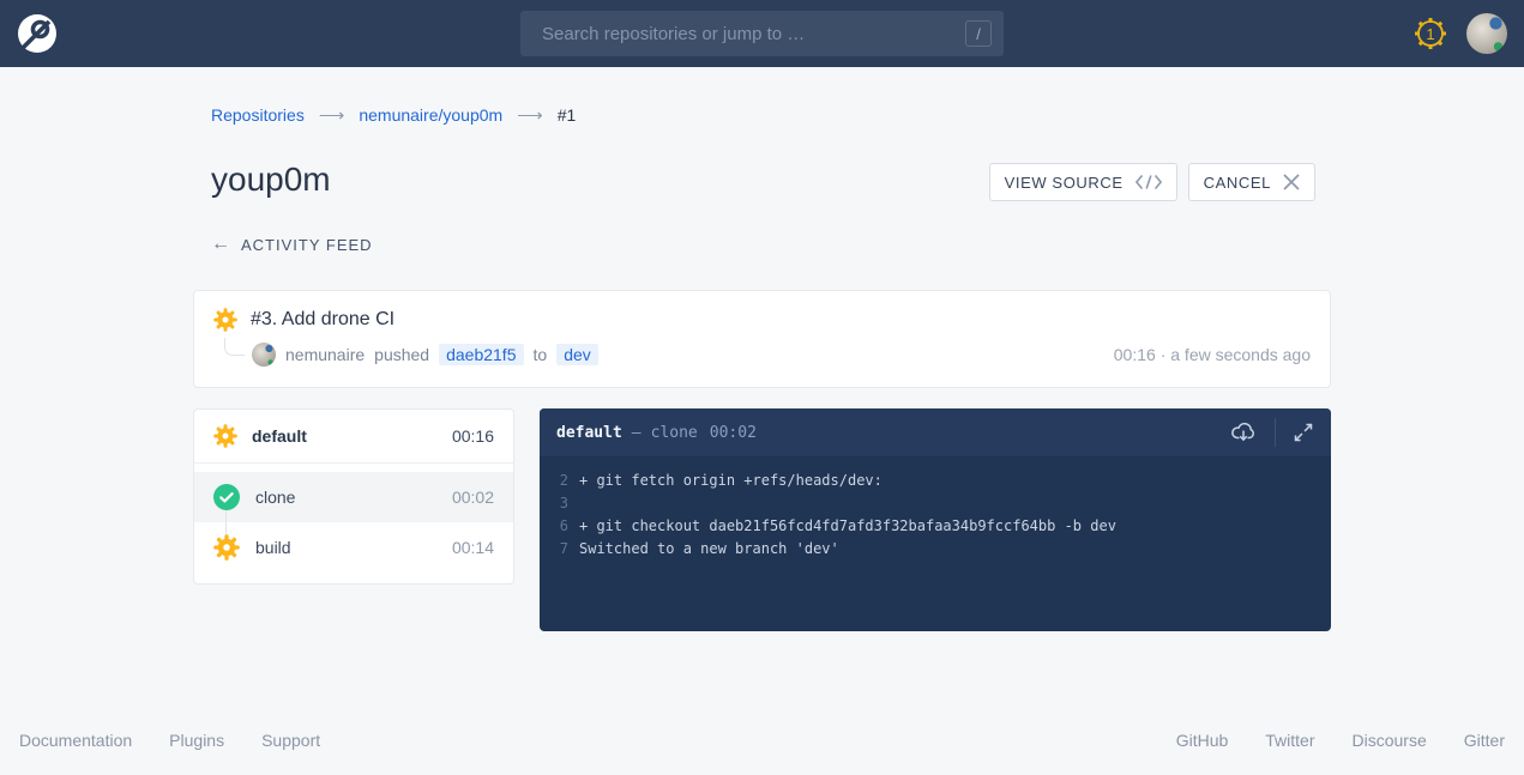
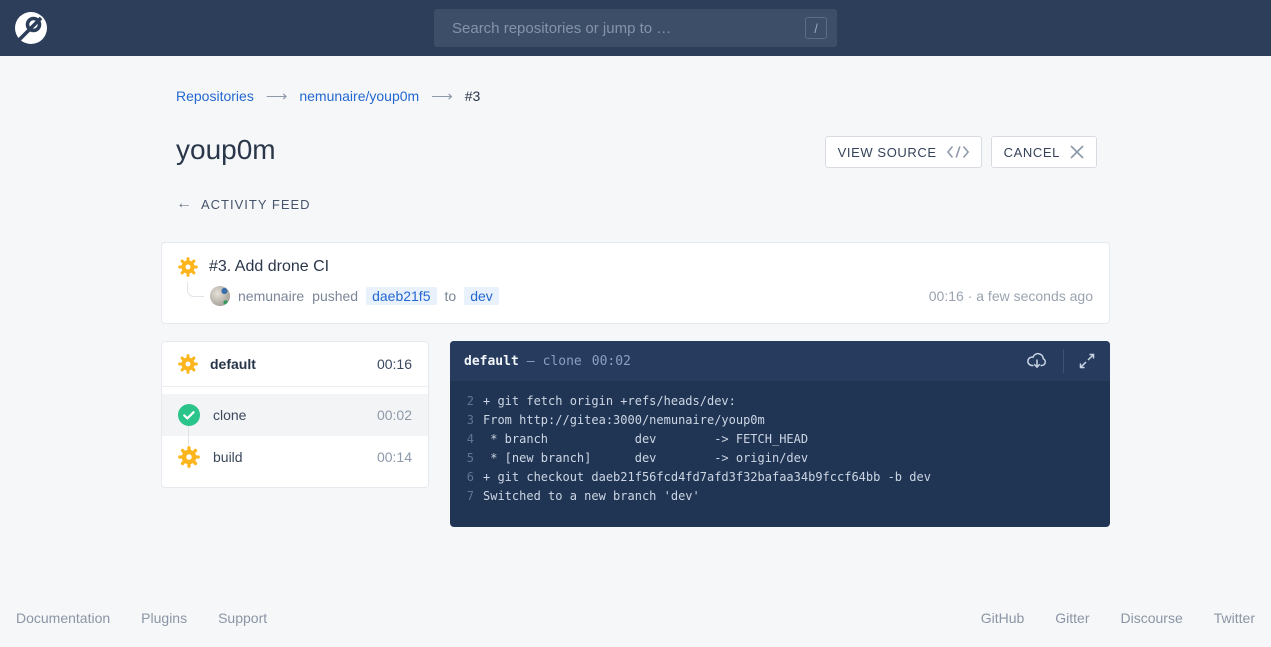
  Search repositories or jump to …
  /
- 1
  Repositories
  ⟶
  nemunaire/youp0m
  ⟶
- #1
+ #3
  youp0m
  VIEW SOURCE
  CANCEL
  ←
  ACTIVITY FEED
  #3. Add drone CI
  nemunaire
  pushed
  daeb21f5
  to
  dev
  00:16 · a few seconds ago
  default
  00:16
  clone
  00:02
  build
  00:14
  default
  —
  clone
  00:02
  2
  + git fetch origin +refs/heads/dev:
  3
+ From http://gitea:3000/nemunaire/youp0m
+ 4
+ * branch dev -> FETCH_HEAD
+ 5
+ * [new branch] dev -> origin/dev
  6
  + git checkout daeb21f56fcd4fd7afd3f32bafaa34b9fccf64bb -b dev
  7
  Switched to a new branch 'dev'
  Documentation
  Plugins
  Support
  GitHub
- Twitter
+ Gitter
  Discourse
- Gitter
+ Twitter
